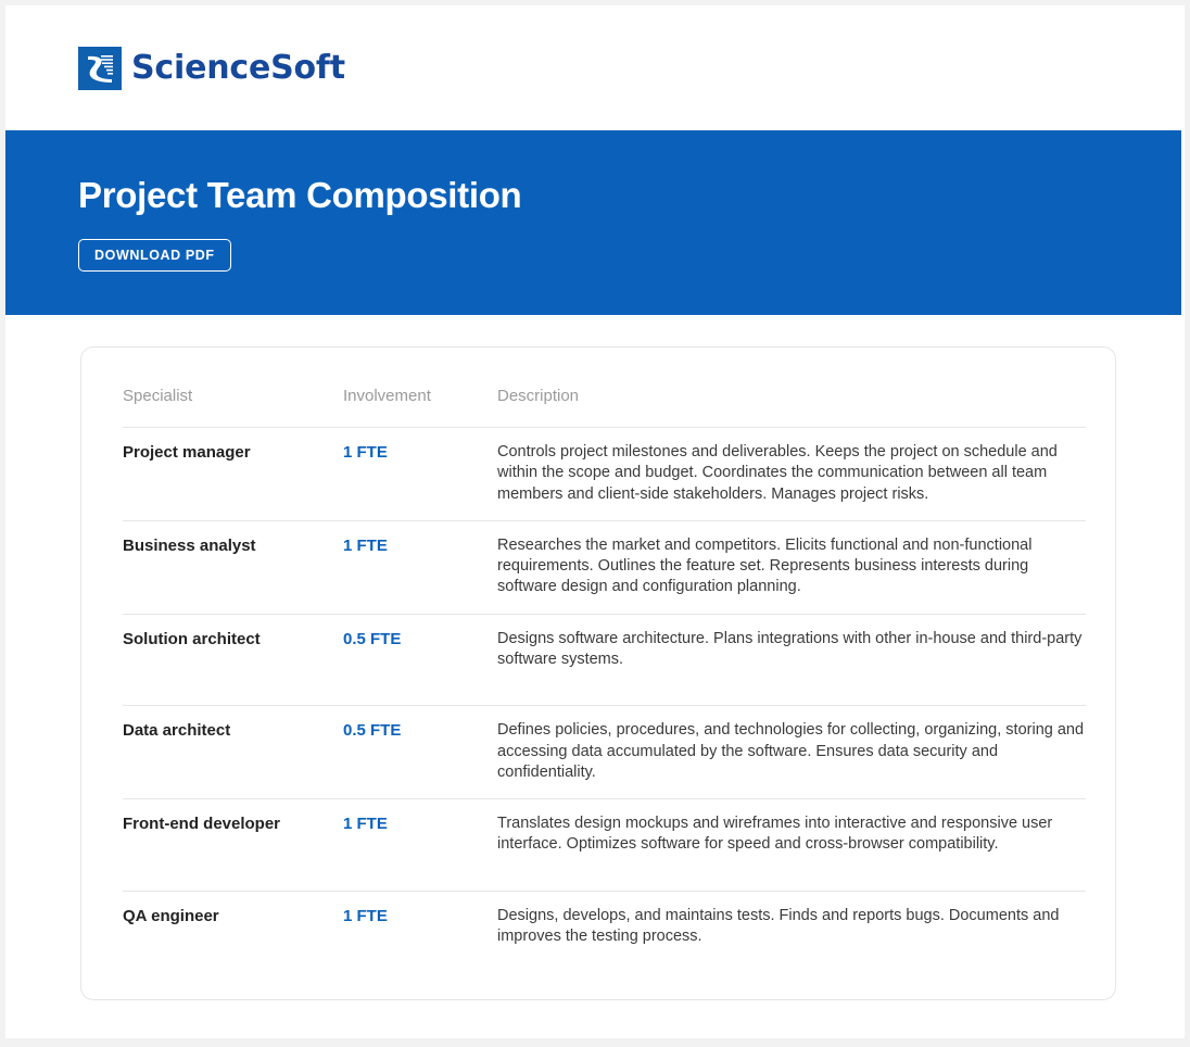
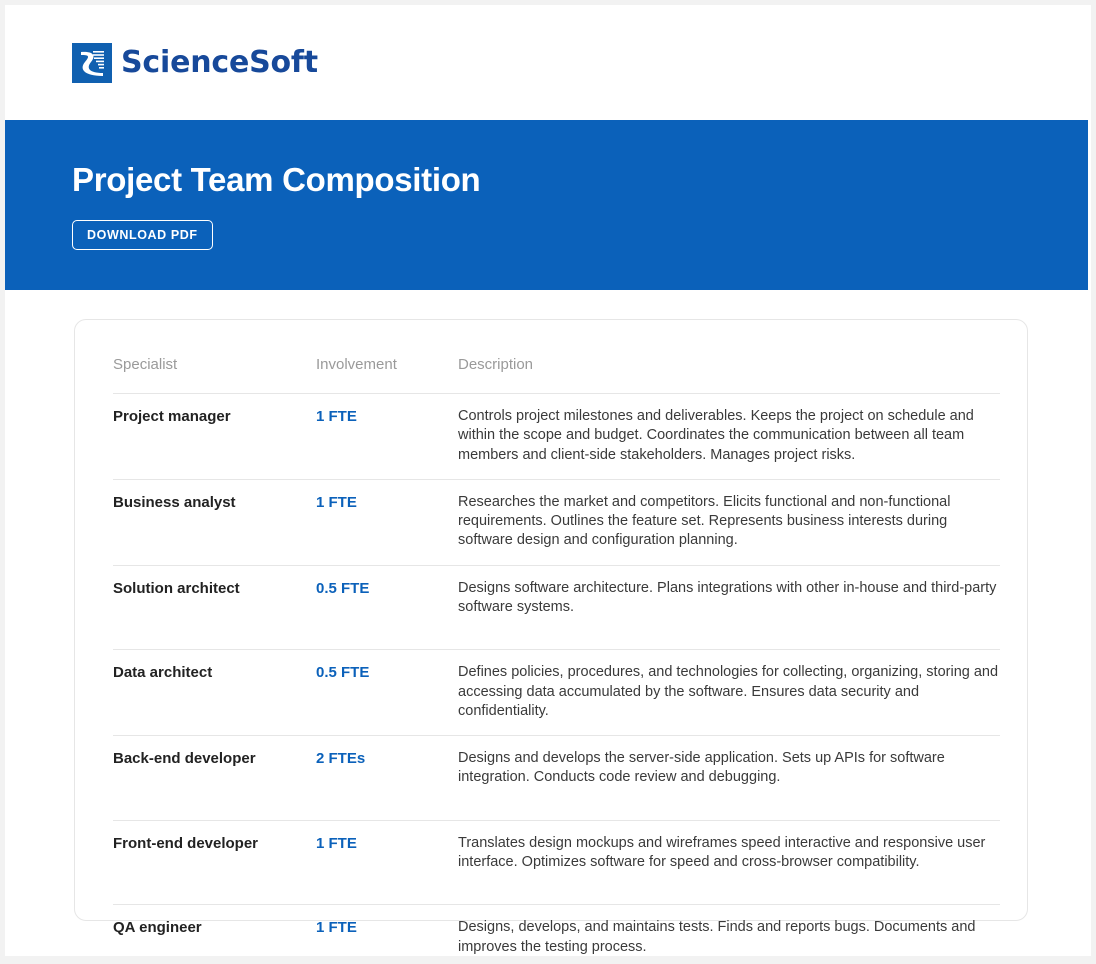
  ScienceSoft
  Project Team Composition
  DOWNLOAD PDF
  Specialist	Involvement	Description
  Project manager	1 FTE	Controls project milestones and deliverables. Keeps the project on schedule and within the scope and budget. Coordinates the communication between all team members and client-side stakeholders. Manages project risks.
  Business analyst	1 FTE	Researches the market and competitors. Elicits functional and non-functional requirements. Outlines the feature set. Represents business interests during software design and configuration planning.
  Solution architect	0.5 FTE	Designs software architecture. Plans integrations with other in-house and third-party software systems.
  Data architect	0.5 FTE	Defines policies, procedures, and technologies for collecting, organizing, storing and accessing data accumulated by the software. Ensures data security and confidentiality.
+ Back-end developer	2 FTEs	Designs and develops the server-side application. Sets up APIs for software integration. Conducts code review and debugging.
- Front-end developer	1 FTE	Translates design mockups and wireframes into interactive and responsive user interface. Optimizes software for speed and cross-browser compatibility.
+ Front-end developer	1 FTE	Translates design mockups and wireframes speed interactive and responsive user interface. Optimizes software for speed and cross-browser compatibility.
  QA engineer	1 FTE	Designs, develops, and maintains tests. Finds and reports bugs. Documents and improves the testing process.
